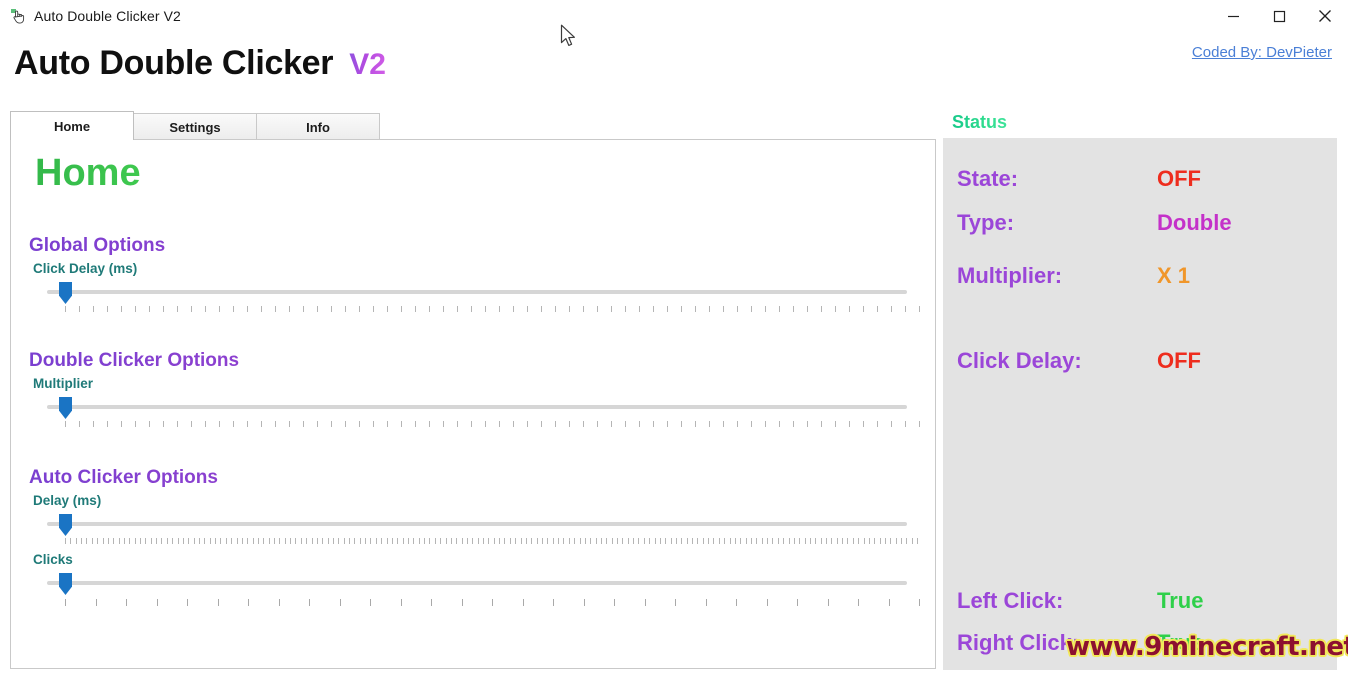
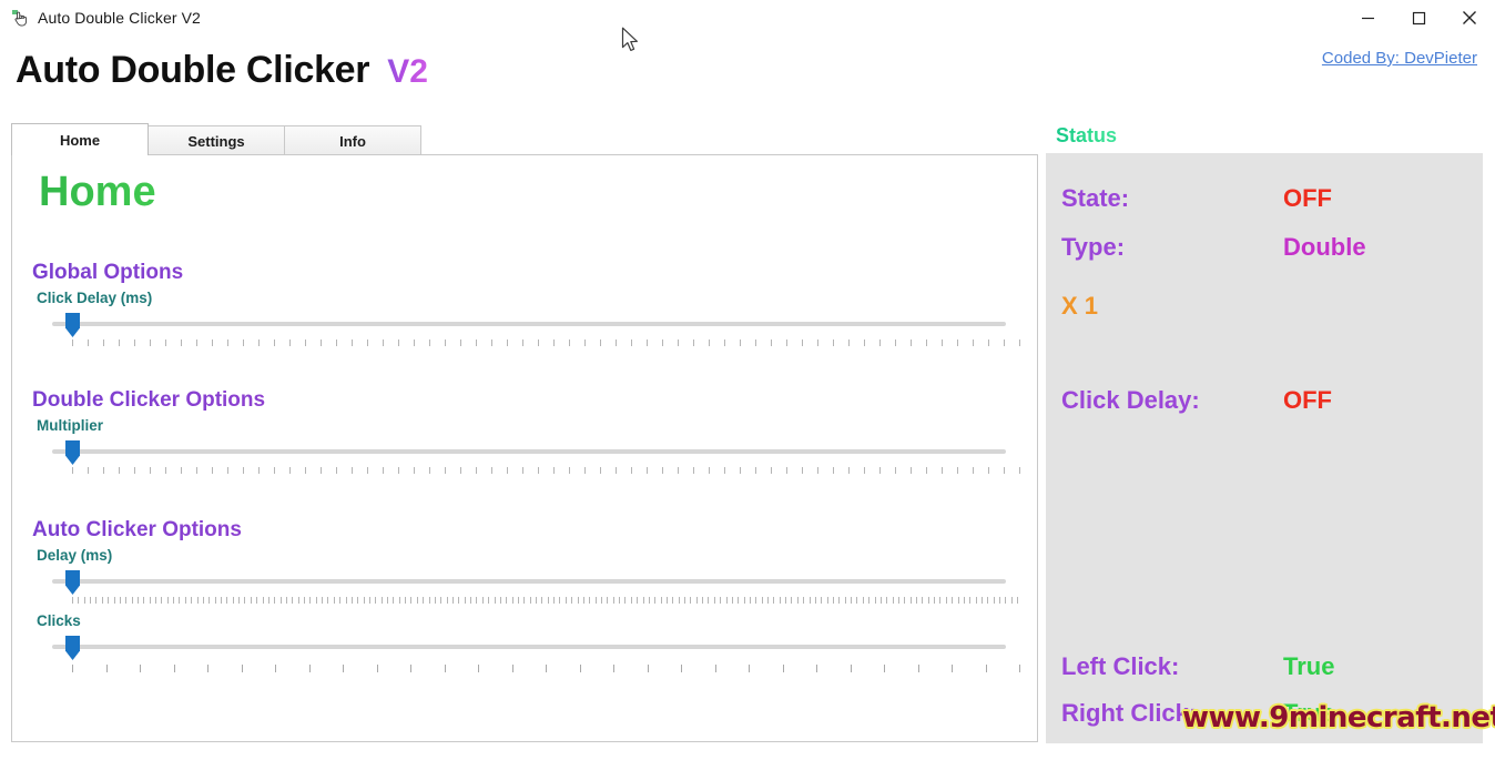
  Auto Double Clicker V2
  Auto Double Clicker
  V2
  Coded By: DevPieter
  Home
  Settings
  Info
  Home
  Global Options
  Click Delay (ms)
  Double Clicker Options
  Multiplier
  Auto Clicker Options
  Delay (ms)
  Clicks
  Status
  State:
  OFF
  Type:
  Double
- Multiplier:
  X 1
  Click Delay:
  OFF
  Left Click:
  True
  Right Click:
  True
  www.9minecraft.ne
